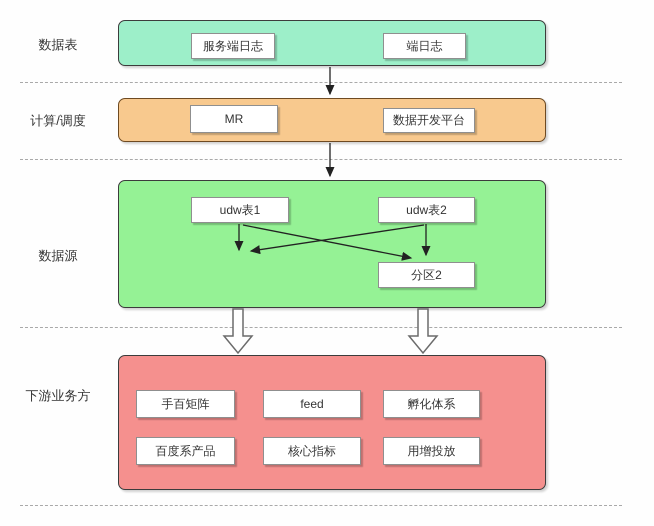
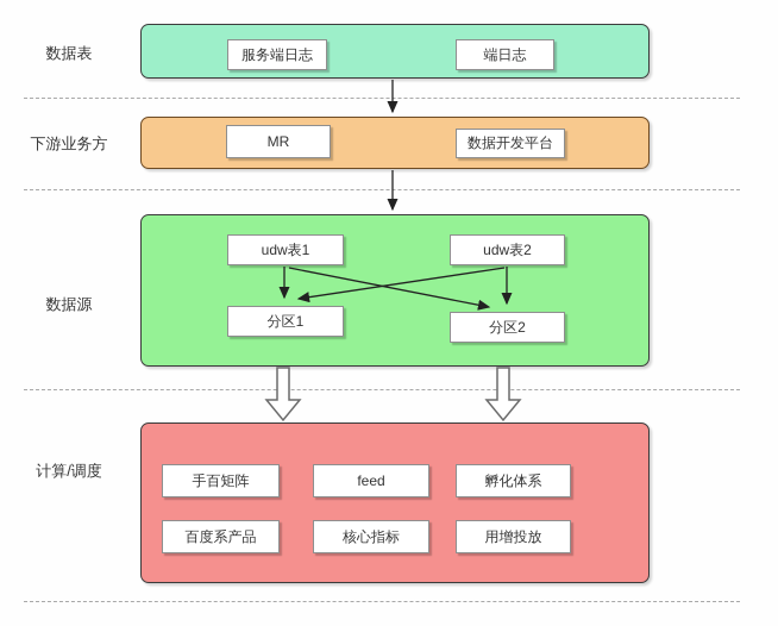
  数据表
- 计算/调度
+ 下游业务方
  数据源
- 下游业务方
+ 计算/调度
  服务端日志
  端日志
  MR
  数据开发平台
  udw表1
  udw表2
+ 分区1
  分区2
  手百矩阵
  feed
  孵化体系
  百度系产品
  核心指标
  用增投放
